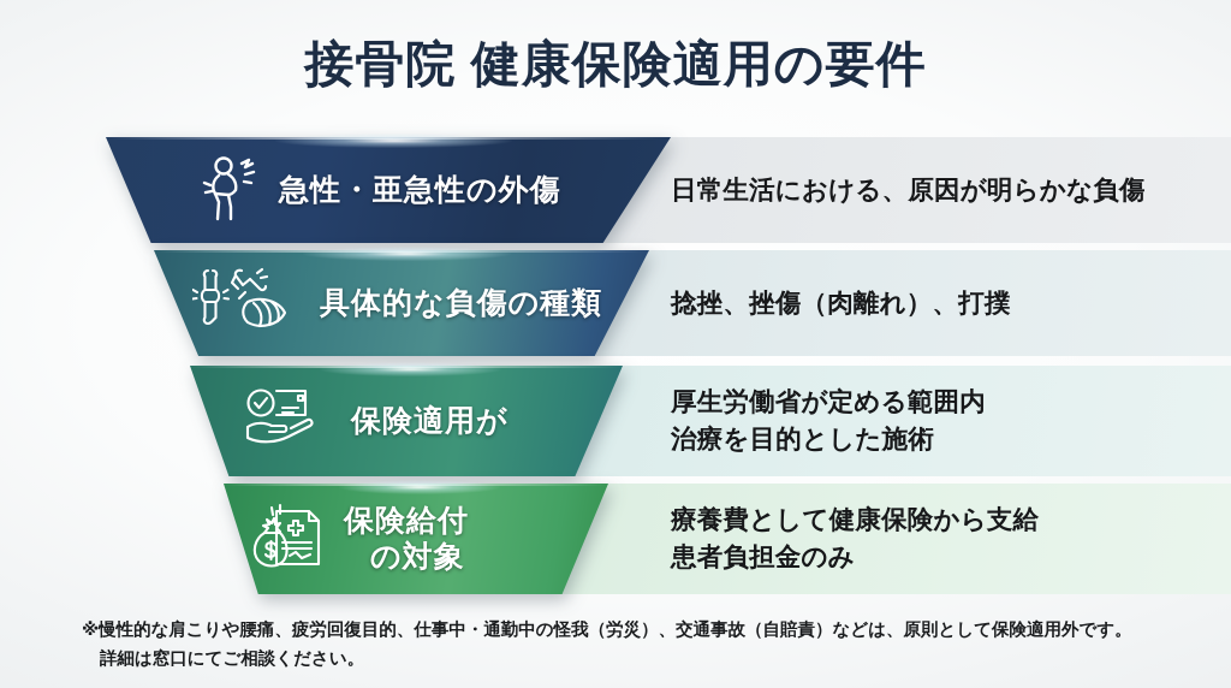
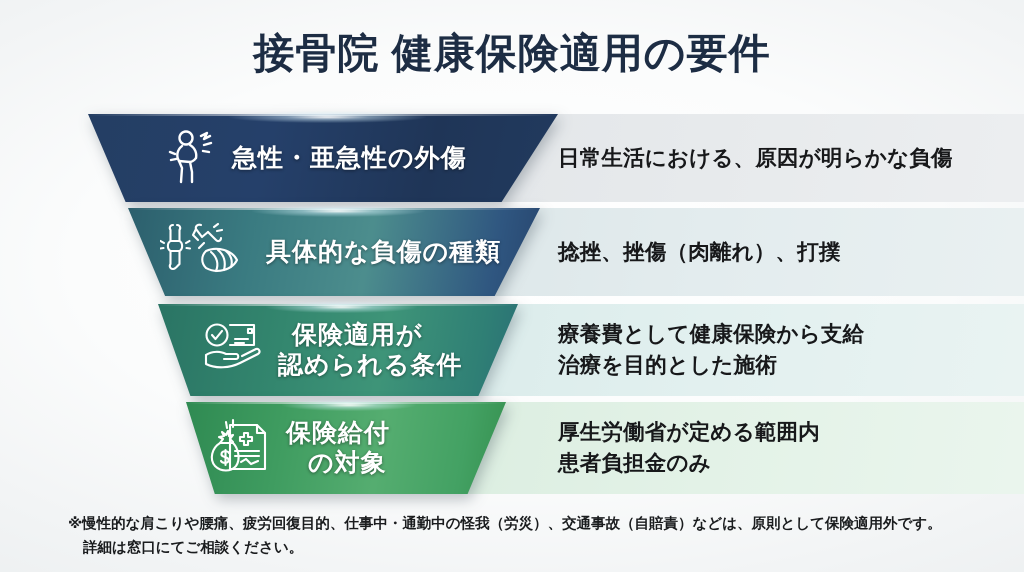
  接骨院 健康保険適用の要件
  日常生活における、原因が明らかな負傷
  急性・亜急性の外傷
  捻挫、挫傷（肉離れ）、打撲
  具体的な負傷の種類
- 厚生労働省が定める範囲内
+ 療養費として健康保険から支給
  治療を目的とした施術
  保険適用が
+ 認められる条件
- 療養費として健康保険から支給
+ 厚生労働省が定める範囲内
  患者負担金のみ
  保険給付
  の対象
  ※慢性的な肩こりや腰痛、疲労回復目的、仕事中・通勤中の怪我（労災）、交通事故（自賠責）などは、原則として保険適用外です。
  詳細は窓口にてご相談ください。
